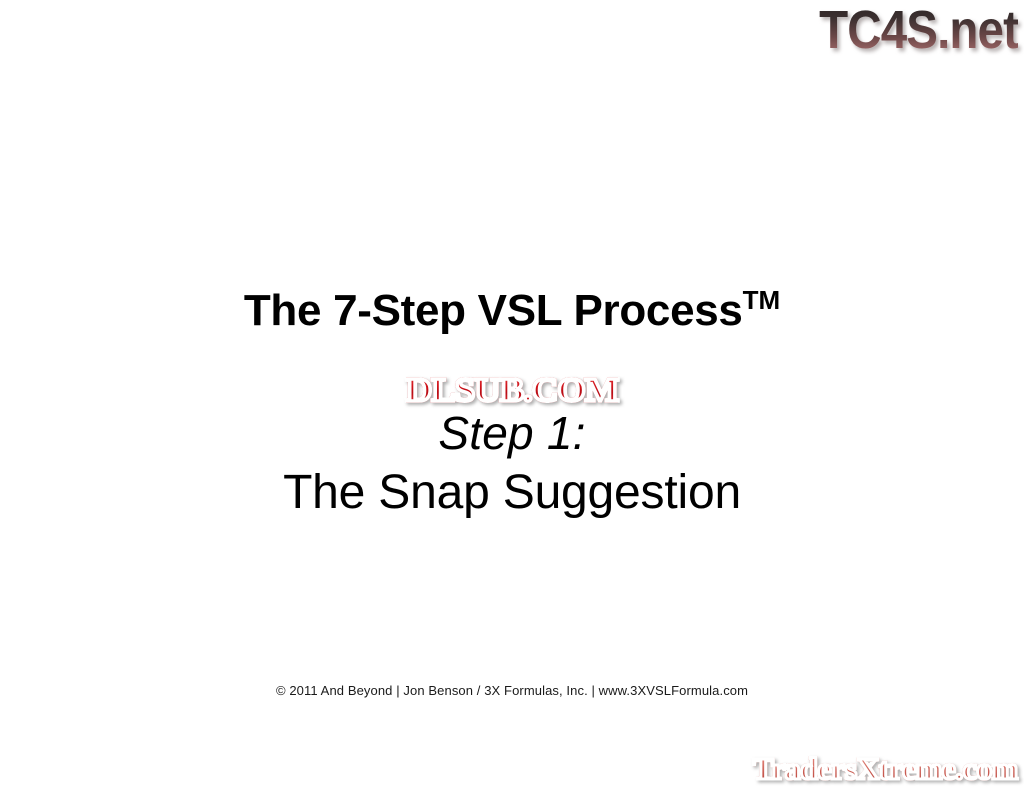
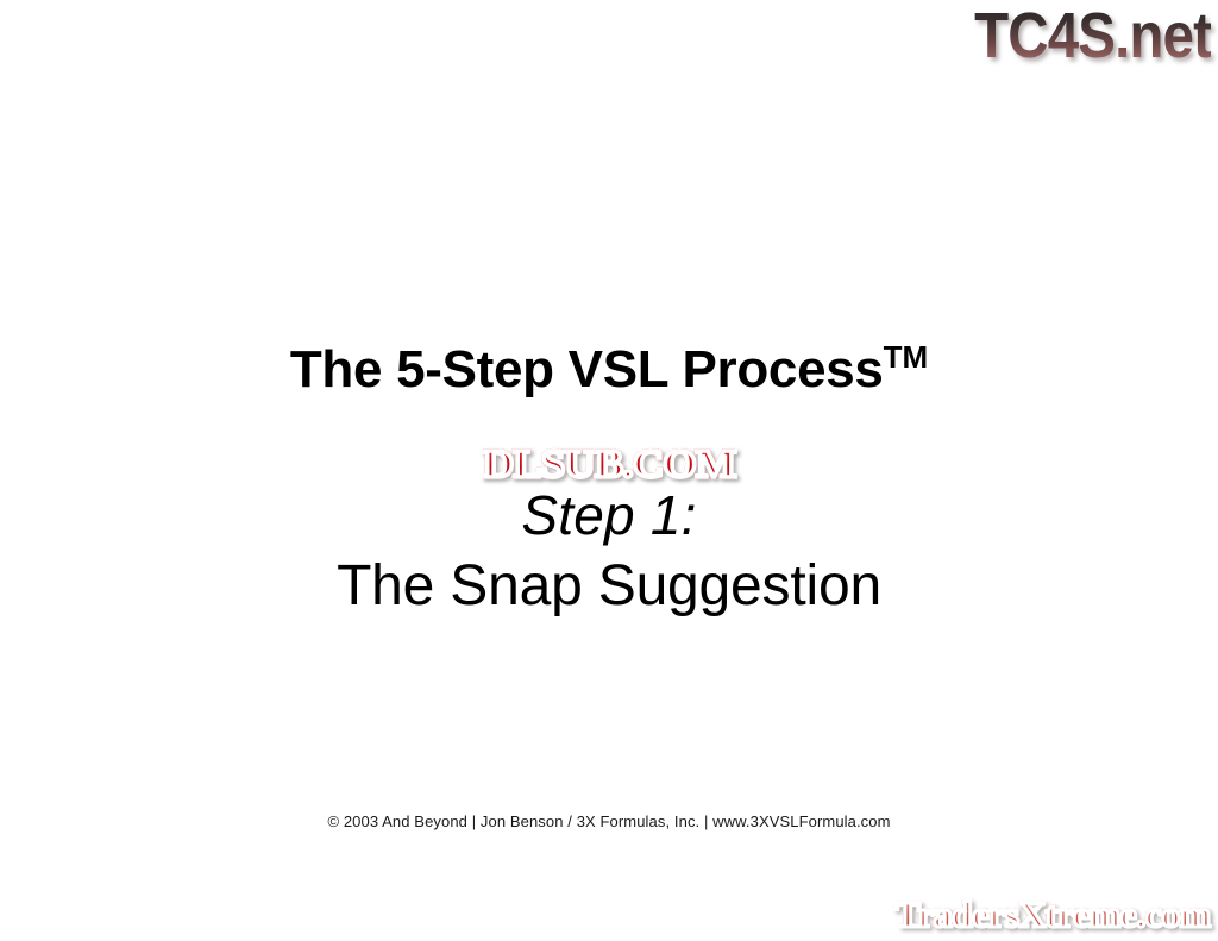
  TC4S.net
- The 7-Step VSL ProcessTM
+ The 5-Step VSL ProcessTM
  Step 1:
  The Snap Suggestion
  DLSUB.COM
- © 2011 And Beyond | Jon Benson / 3X Formulas, Inc. | www.3XVSLFormula.com
+ © 2003 And Beyond | Jon Benson / 3X Formulas, Inc. | www.3XVSLFormula.com
  TradersXtreme.com
